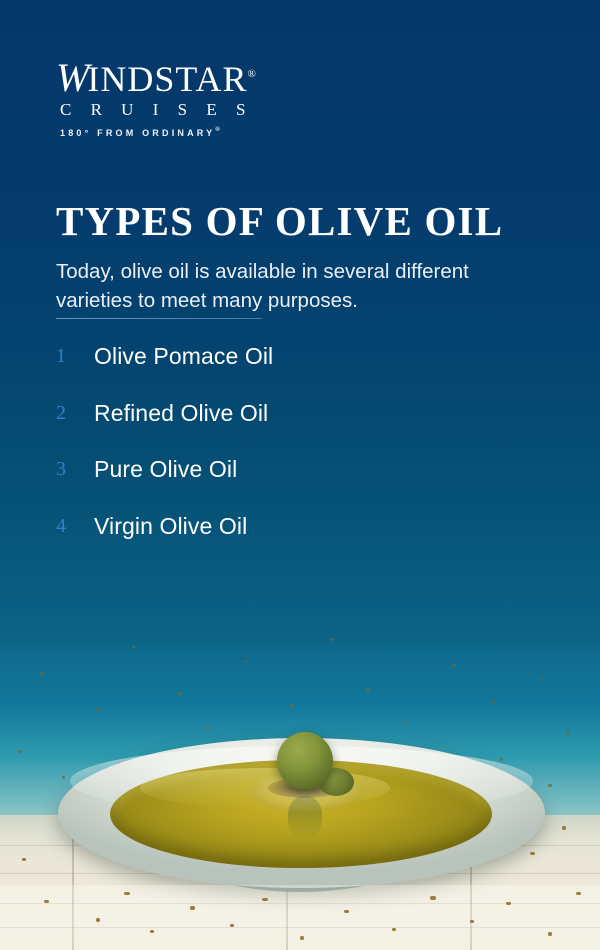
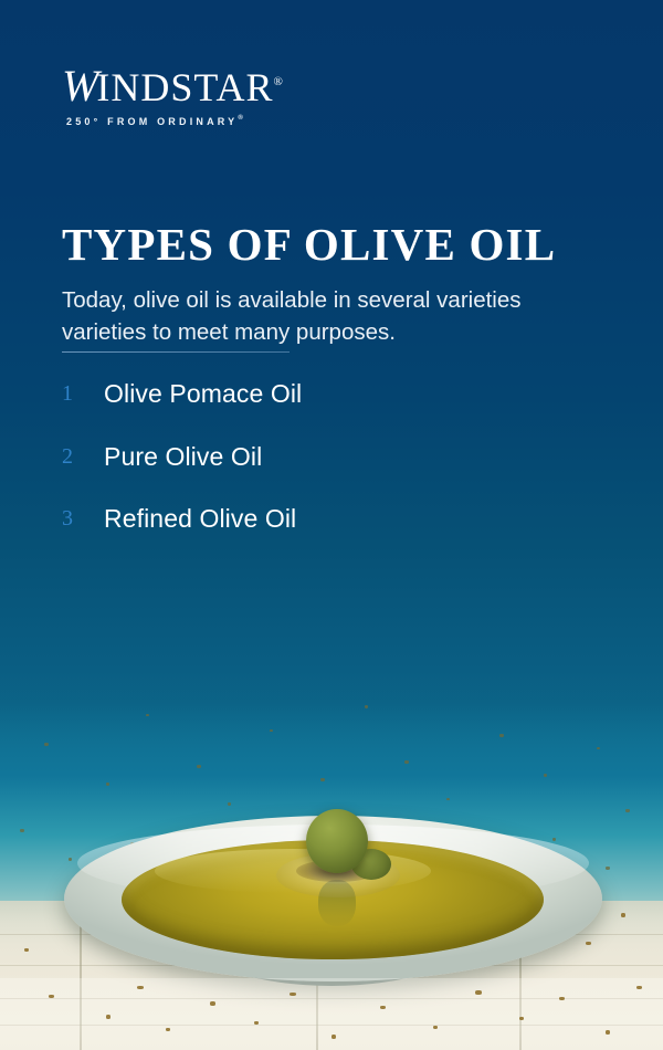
  WINDSTAR®
- C R U I S E S
- 180° FROM ORDINARY
+ 250° FROM ORDINARY
  TYPES OF OLIVE OIL
- Today, olive oil is available in several different varieties to meet many purposes.
+ Today, olive oil is available in several varieties varieties to meet many purposes.
  1
  Olive Pomace Oil
  2
- Refined Olive Oil
+ Pure Olive Oil
  3
- Pure Olive Oil
+ Refined Olive Oil
- 4
- Virgin Olive Oil
